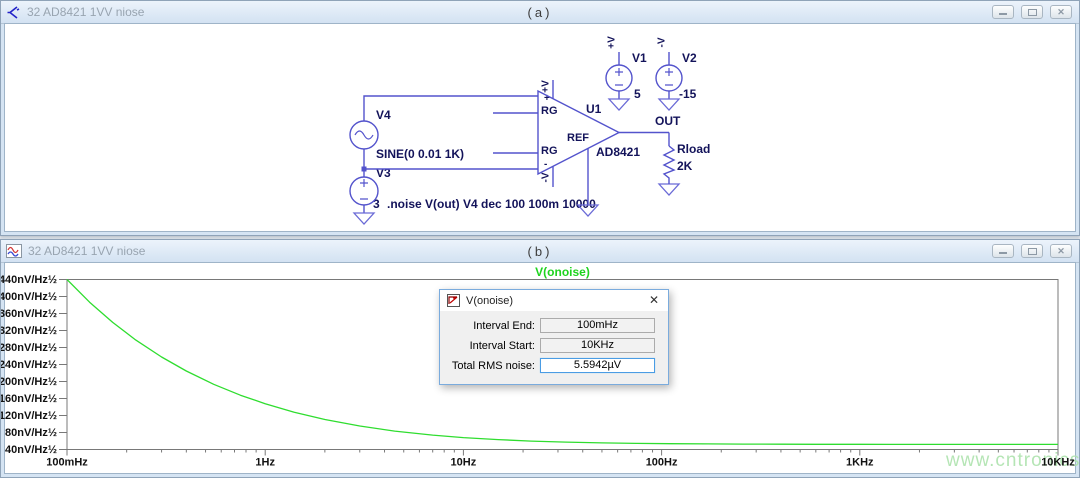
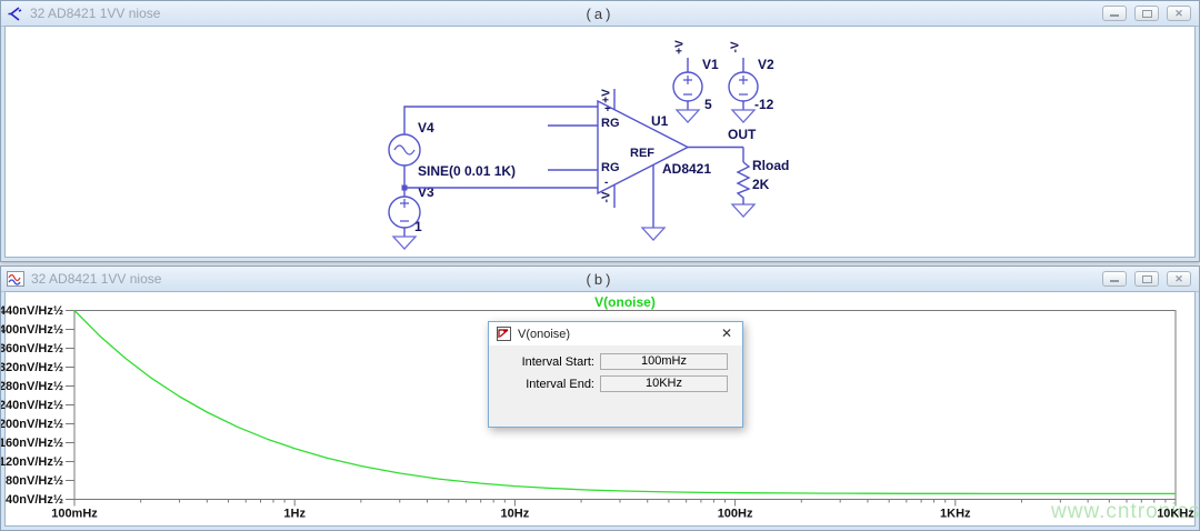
  32 AD8421 1VV niose
  (a)
  ✕
  V4
  SINE(0 0.01 1K)
  V3
- 3
+ 1
- .noise V(out) V4 dec 100 100m 10000
  RG
  RG
  +
  -
  U1
  REF
  AD8421
  OUT
  Rload
  2K
  V1
  5
  V2
- -15
+ -12
  32 AD8421 1VV niose
  (b)
  ✕
  www.cntronics
  V(onoise)
  440nV/Hz½
  400nV/Hz½
  360nV/Hz½
  320nV/Hz½
  280nV/Hz½
  240nV/Hz½
  200nV/Hz½
  160nV/Hz½
  120nV/Hz½
  80nV/Hz½
  40nV/Hz½
  100mHz
  1Hz
  10Hz
  100Hz
  1KHz
  10KHz
  V(onoise)
  ✕
- Interval End:
+ Interval Start:
  100mHz
- Interval Start:
+ Interval End:
  10KHz
- Total RMS noise:
- 5.5942µV
